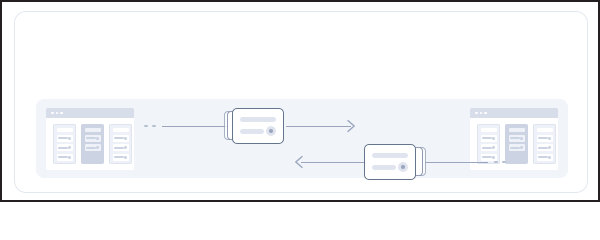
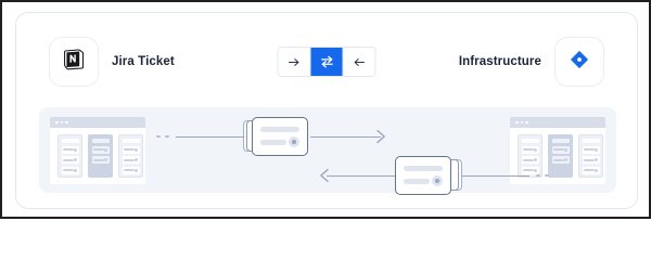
+ Jira Ticket
+ Infrastructure
